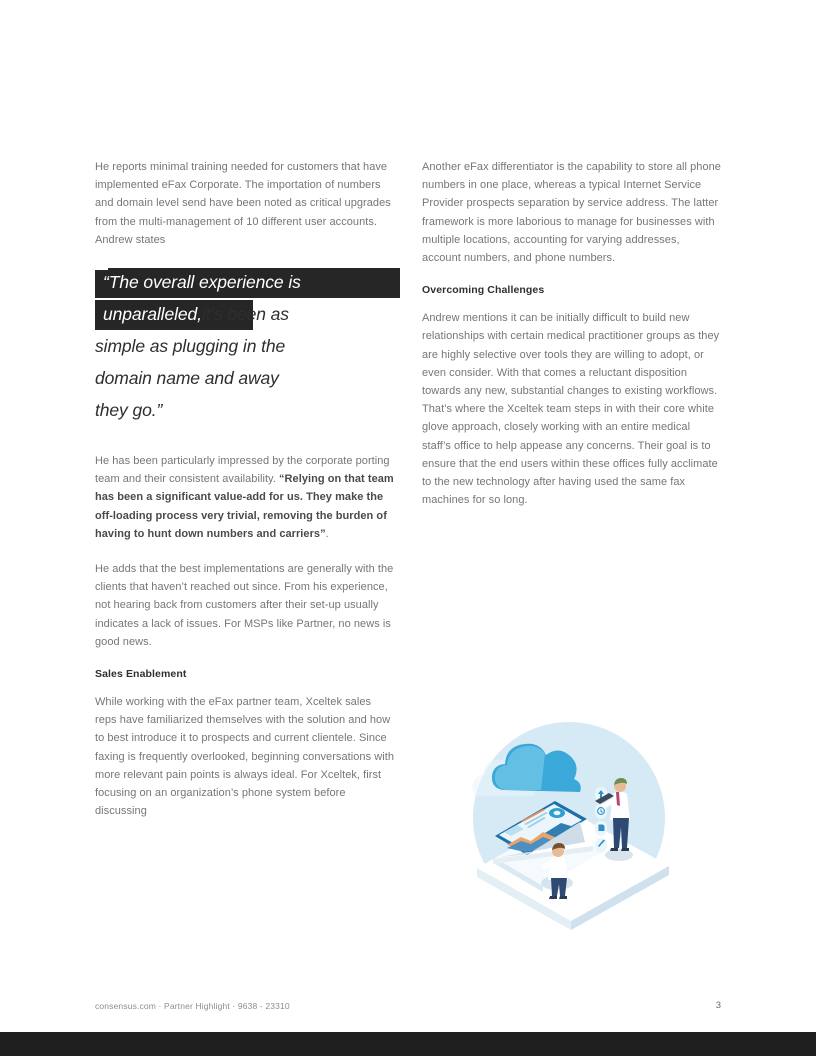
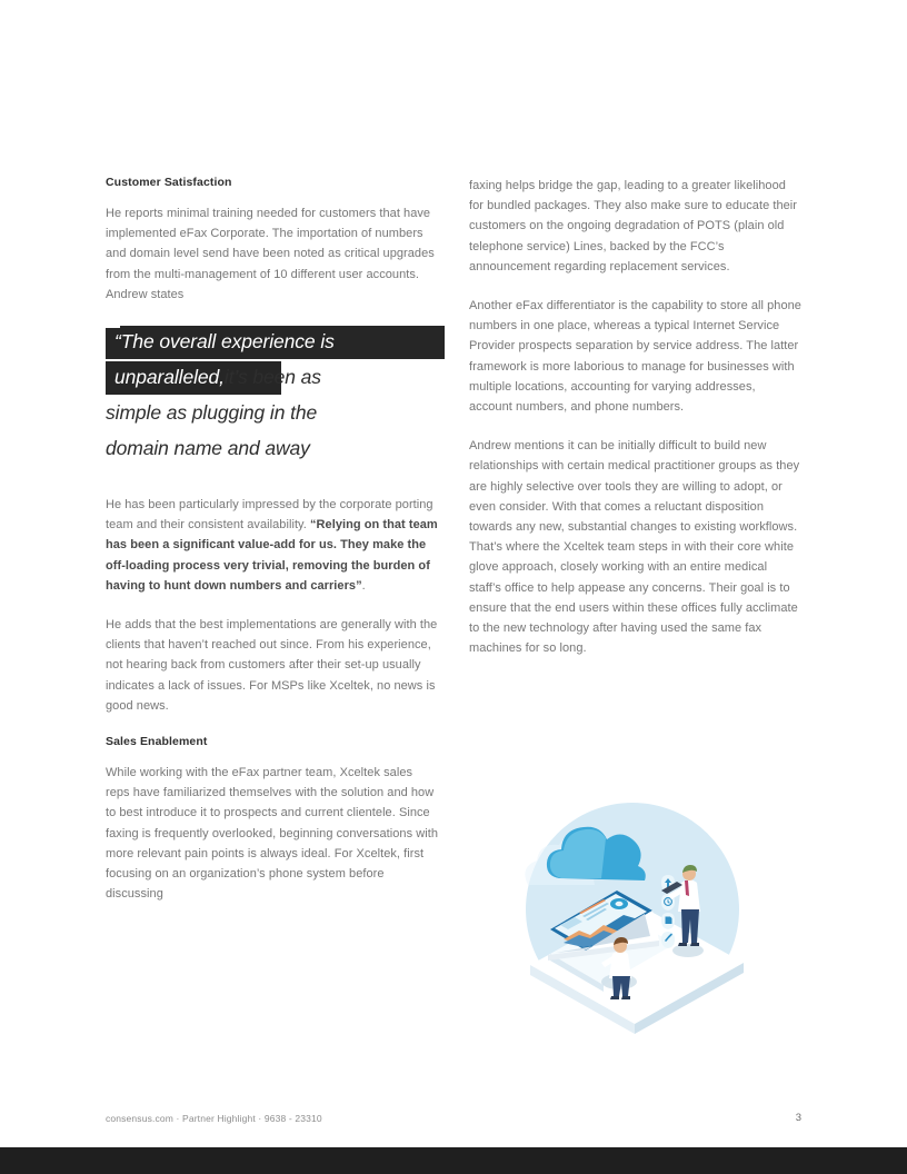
+ Customer Satisfaction
  He reports minimal training needed for customers that have implemented eFax Corporate. The importation of numbers and domain level send have been noted as critical upgrades from the multi-management of 10 different user accounts. Andrew states
  “The overall experience is
  unparalleled, it’s been as
  simple as plugging in the
  domain name and away
- they go.”
  He has been particularly impressed by the corporate porting team and their consistent availability. “Relying on that team has been a significant value-add for us. They make the off-loading process very trivial, removing the burden of having to hunt down numbers and carriers”.
- He adds that the best implementations are generally with the clients that haven’t reached out since. From his experience, not hearing back from customers after their set-up usually indicates a lack of issues. For MSPs like Partner, no news is good news.
+ He adds that the best implementations are generally with the clients that haven’t reached out since. From his experience, not hearing back from customers after their set-up usually indicates a lack of issues. For MSPs like Xceltek, no news is good news.
  Sales Enablement
  While working with the eFax partner team, Xceltek sales reps have familiarized themselves with the solution and how to best introduce it to prospects and current clientele. Since faxing is frequently overlooked, beginning conversations with more relevant pain points is always ideal. For Xceltek, first focusing on an organization’s phone system before discussing
+ faxing helps bridge the gap, leading to a greater likelihood for bundled packages. They also make sure to educate their customers on the ongoing degradation of POTS (plain old telephone service) Lines, backed by the FCC’s announcement regarding replacement services.
  Another eFax differentiator is the capability to store all phone numbers in one place, whereas a typical Internet Service Provider prospects separation by service address. The latter framework is more laborious to manage for businesses with multiple locations, accounting for varying addresses, account numbers, and phone numbers.
- Overcoming Challenges
  Andrew mentions it can be initially difficult to build new relationships with certain medical practitioner groups as they are highly selective over tools they are willing to adopt, or even consider. With that comes a reluctant disposition towards any new, substantial changes to existing workflows. That’s where the Xceltek team steps in with their core white glove approach, closely working with an entire medical staff’s office to help appease any concerns. Their goal is to ensure that the end users within these offices fully acclimate to the new technology after having used the same fax machines for so long.
  consensus.com · Partner Highlight · 9638 - 23310
  3
